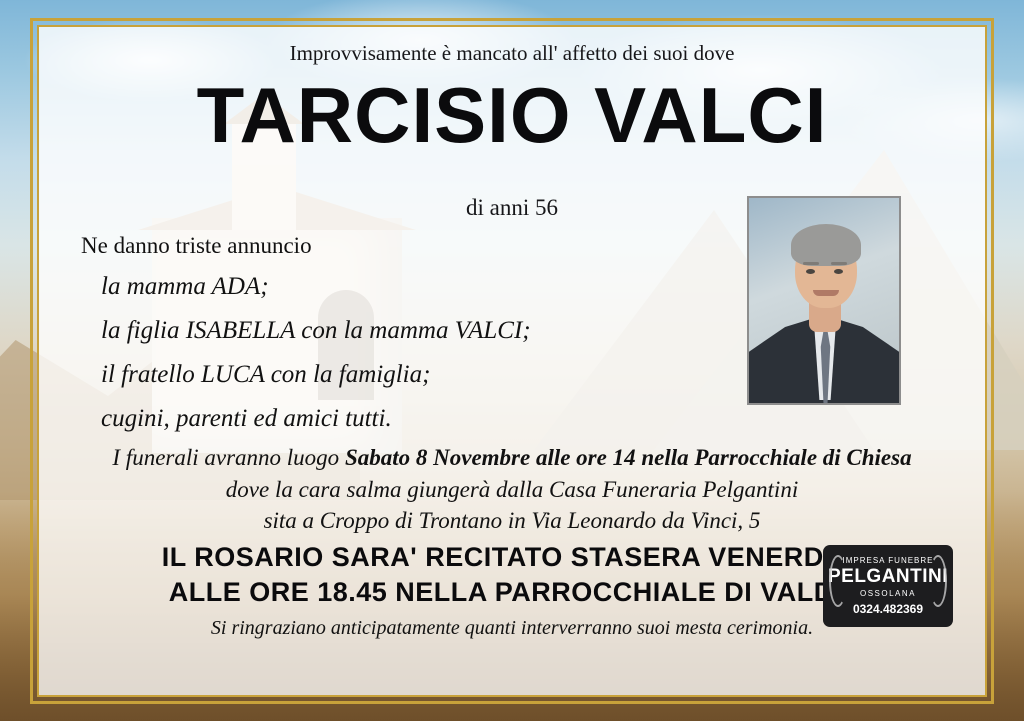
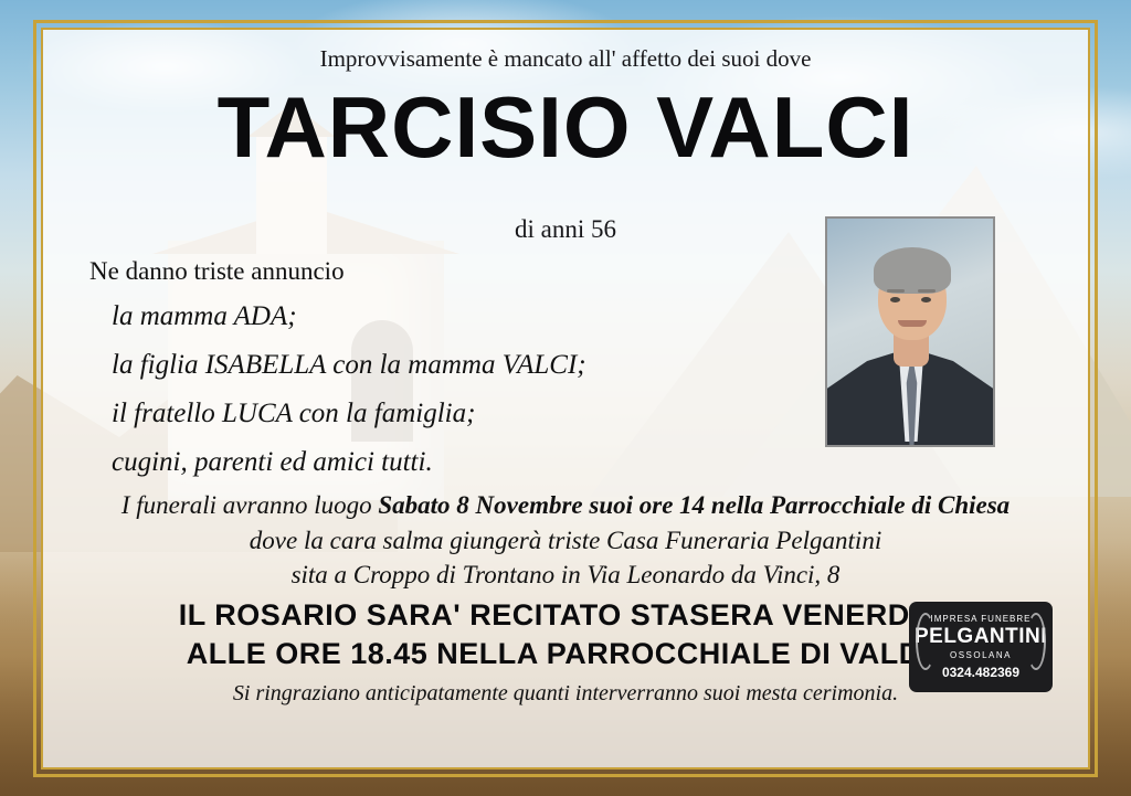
  Improvvisamente è mancato all' affetto dei suoi dove
  TARCISIO VALCI
  di anni 56
  Ne danno triste annuncio
  la mamma ADA;
  la figlia ISABELLA con la mamma VALCI;
  il fratello LUCA con la famiglia;
  cugini, parenti ed amici tutti.
- I funerali avranno luogo Sabato 8 Novembre alle ore 14 nella Parrocchiale di Chiesa
+ I funerali avranno luogo Sabato 8 Novembre suoi ore 14 nella Parrocchiale di Chiesa
- dove la cara salma giungerà dalla Casa Funeraria Pelgantini
+ dove la cara salma giungerà triste Casa Funeraria Pelgantini
- sita a Croppo di Trontano in Via Leonardo da Vinci, 5
+ sita a Croppo di Trontano in Via Leonardo da Vinci, 8
  IL ROSARIO SARA' RECITATO STASERA VENERD
  ALLE ORE 18.45 NELLA PARROCCHIALE DI VAL
  Si ringraziano anticipatamente quanti interverranno suoi mesta cerimonia.
  IMPRESA FUNEBRE
  PELGANTINI
  OSSOLANA
  0324.482369
